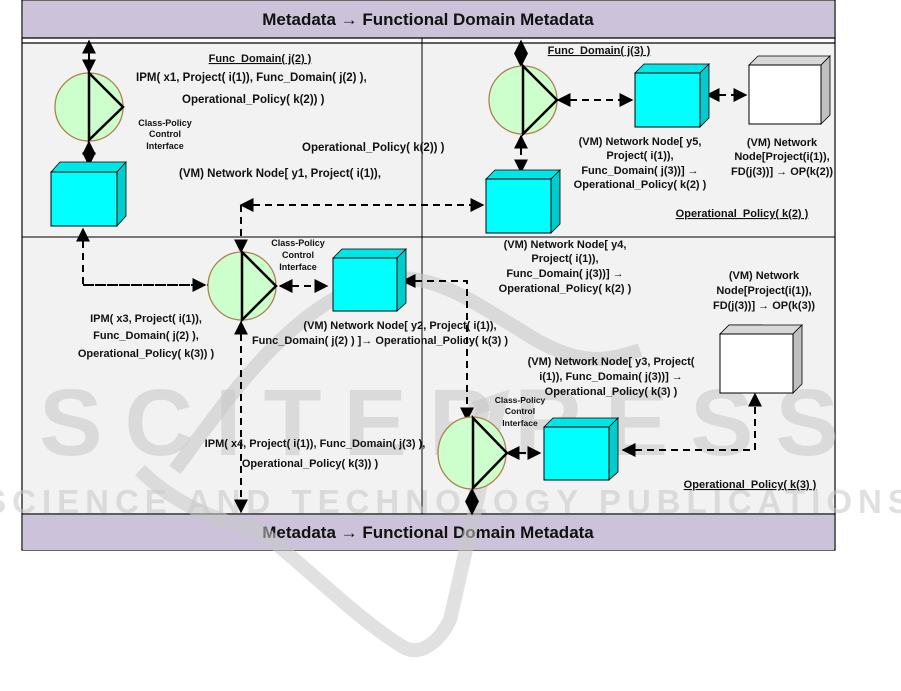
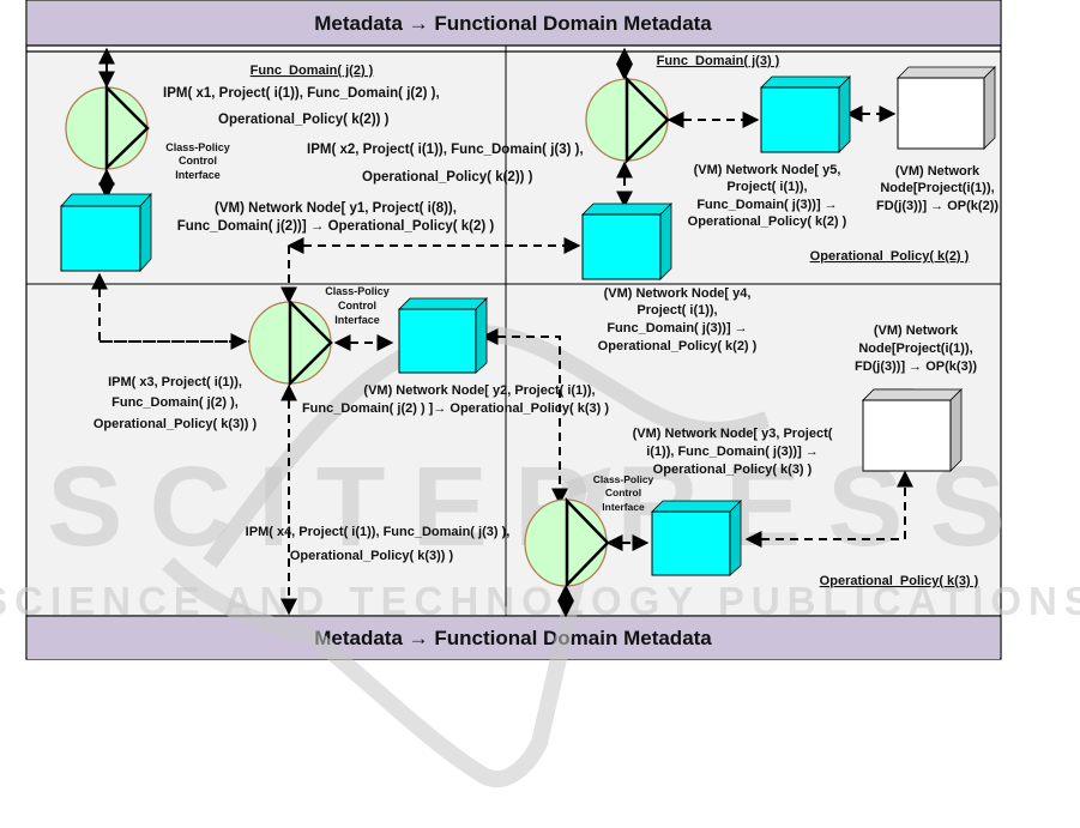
  Metadata → Functional Domain Metadata
  Metadata → Functional Domain Metadata
  SCITEESS
  CIENCE AND TECHNOLOGY PUBLICATION
  Func_Domain( j(2) )
  IPM( x1, Project( i(1)), Func_Domain( j(2) ),
  Operational_Policy( k(2)) )
  Class-Policy
  Control
  Interface
+ IPM( x2, Project( i(1)), Func_Domain( j(3) ),
  Operational_Policy( k(2)) )
- (VM) Network Node[ y1, Project( i(1)),
+ (VM) Network Node[ y1, Project( i(8)),
+ Func_Domain( j(2))] → Operational_Policy( k(2) )
  Func_Domain( j(3) )
  (VM) Network Node[ y5,
  Project( i(1)),
  Func_Domain( j(3))] →
  Operational_Policy( k(2) )
  (VM) Network
  Node[Project(i(1)),
  FD(j(3))] → OP(k(2))
  Operational_Policy( k(2) )
  Class-Policy
  Control
  Interface
  IPM( x3, Project( i(1)),
  Func_Domain( j(2) ),
  Operational_Policy( k(3)) )
  (VM) Network Node[ y2, Project( i(1)),
  Func_Domain( j(2) ) ]→ Operational_Policy( k(3) )
  IPM( x4, Project( i(1)), Func_Domain( j(3) ),
  Operational_Policy( k(3)) )
  (VM) Network Node[ y4,
  Project( i(1)),
  Func_Domain( j(3))] →
  Operational_Policy( k(2) )
  (VM) Network
  Node[Project(i(1)),
  FD(j(3))] → OP(k(3))
  (VM) Network Node[ y3, Project(
  i(1)), Func_Domain( j(3))] →
  Operational_Policy( k(3) )
  Class-Policy
  Control
  Interface
  Operational_Policy( k(3) )
